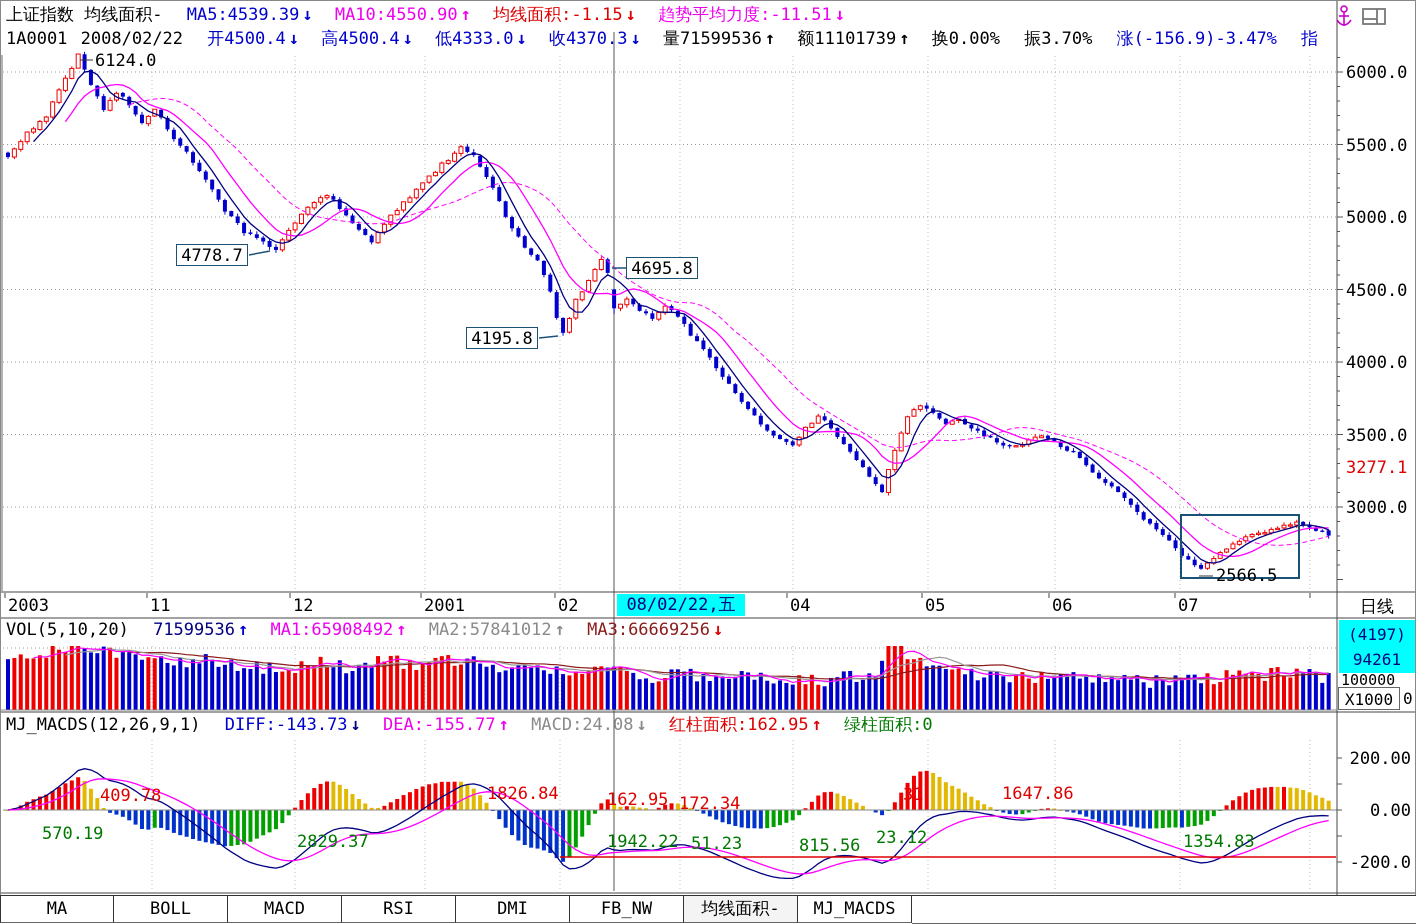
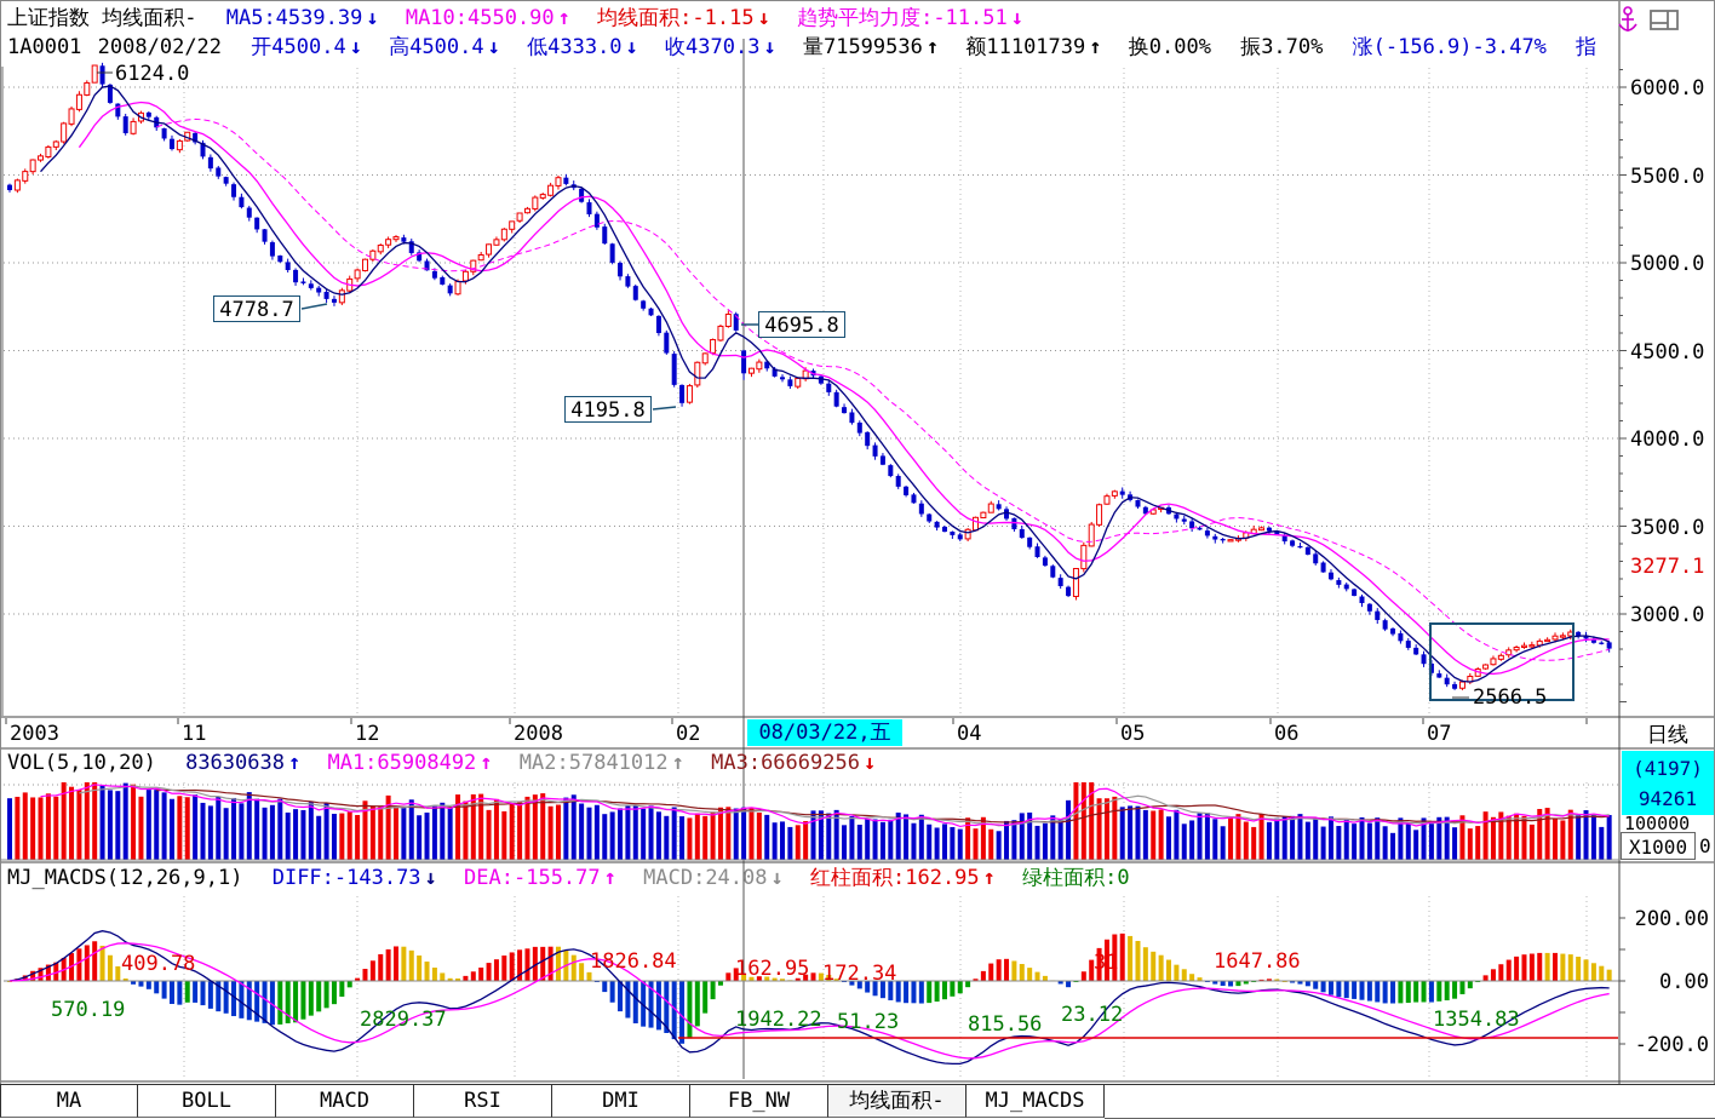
  上证指数 均线面积- MA5:4539.39 ↓ MA10:4550.90 ↑ 均线面积:-1.15 ↓ 趋势平均力度:-11.51 ↓
  1A0001 2008/02/22 开4500.4 ↓ 高4500.4 ↓ 低4333.0 ↓ 收4370.3 ↓ 量71599536 ↑ 额11101739 ↑ 换0.00% 振3.70% 涨(-156.9)-3.47% 指
- VOL(5,10,20) 71599536 ↑ MA1:65908492 ↑ MA2:57841012 ↑ MA3:66669256 ↓
+ VOL(5,10,20) 83630638 ↑ MA1:65908492 ↑ MA2:57841012 ↑ MA3:66669256 ↓
  MJ_MACDS(12,26,9,1) DIFF:-143.73 ↓ DEA:-155.77 ↑ MACD:24.08 ↓ 红柱面积:162.95 ↑ 绿柱面积:0
- 08/02/22,五
+ 08/03/22,五
  日线
  (4197)
  94261
  100000
  X1000
  0
  6124.0
  4778.7
  4195.8
  4695.8
  2566.5
  3277.1
  6000.0
  5500.0
  5000.0
  4500.0
  4000.0
  3500.0
  3000.0
  2003
  11
  12
- 2001
+ 2008
  02
  04
  05
  06
  07
  200.00
  0.00
  -200.0
  409.78
  570.19
  2829.37
  1826.84
  162.95
  172.34
  1942.22
  51.23
  815.56
  23.12
  1647.86
  1354.83
  MA
  BOLL
  MACD
  RSI
  DMI
  FB_NW
  均线面积-
  MJ_MACDS
